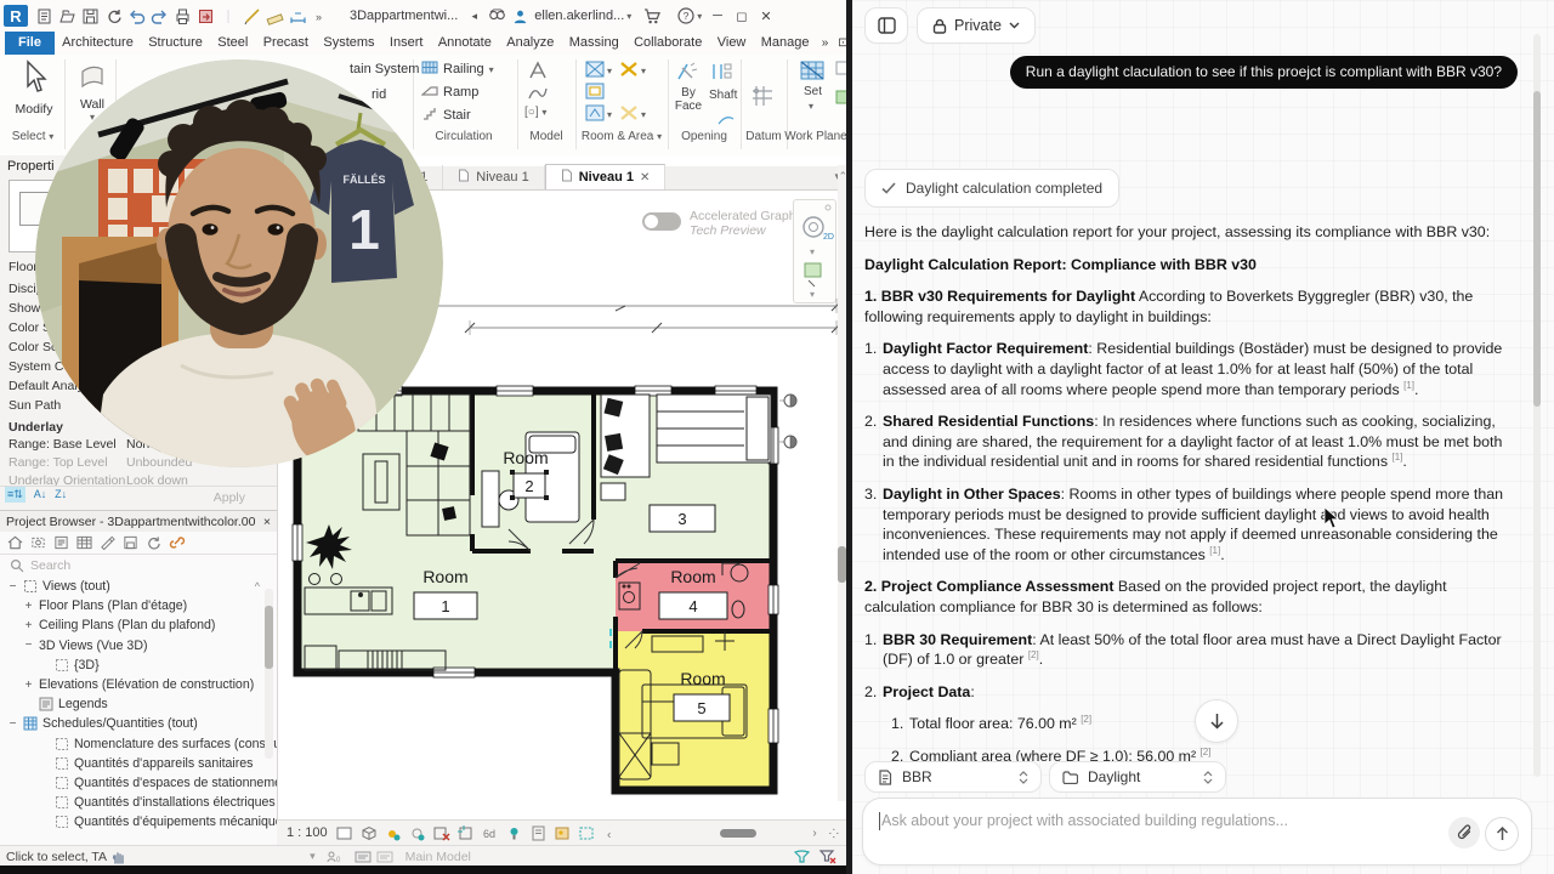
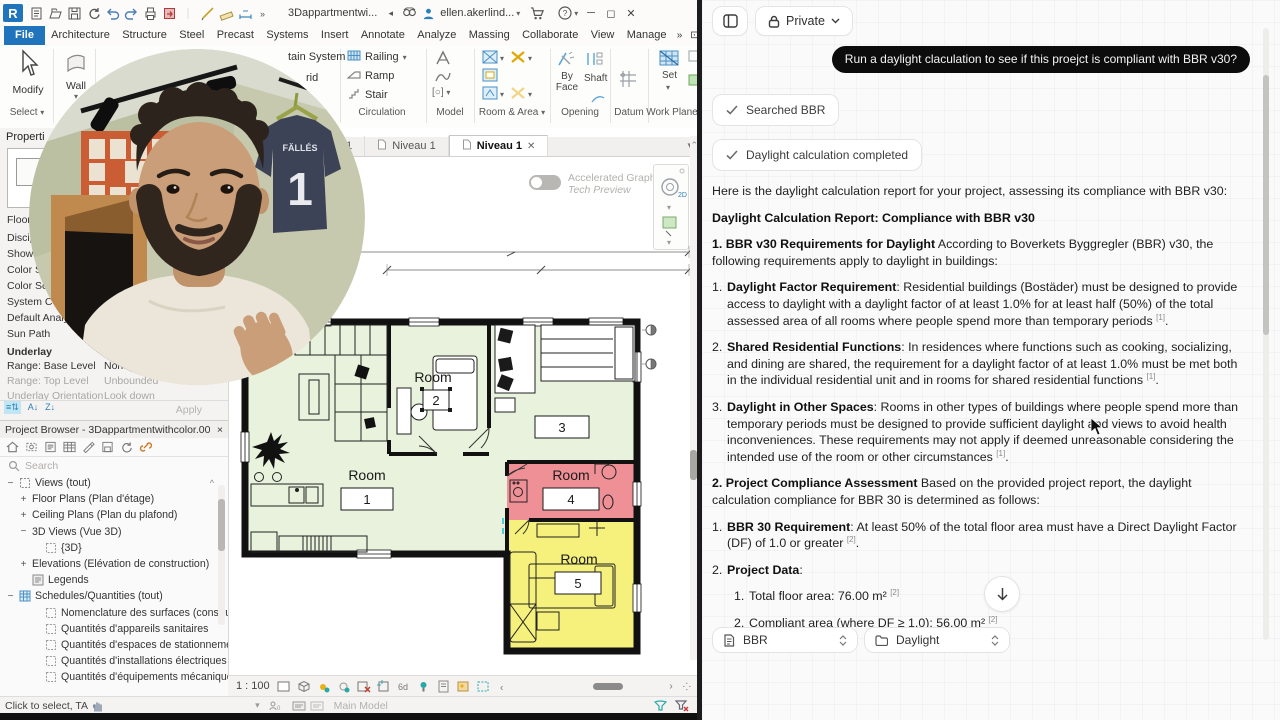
  R
  »
  3Dappartmentwi...
  ◂
  ellen.akerlind...
  ▾
  ?
  ▾
  ─
  ◻
  ✕
  File
  Architecture
  Structure
  Steel
  Precast
  Systems
  Insert
  Annotate
  Analyze
  Collaborate
  View
  Manage
  »
  Modify
  Select ▾
  Wall
  ▾
  tain System
  rid
  Railing
  ▾
  Ramp
  Stair
  Circulation
  [○] ▾
  Model
  ▾
  ▾
  ▾
  ▾
  Room & Area ▾
  By
  Face
  Shaft
  Opening
  Datum
  Set
  ▾
  Work Plane
  Properti
  Floo
  Disci
  Show
  Color
  Color S
  System C
  Default Anal
  Sun Path
  Underlay
  Range: Base Level
  Range: Top Level
  Unbounded
  Underlay Orientation
  Look down
  ≡⇅ A↓ Z↓
  Apply
  Project Browser - 3Dappartmentwithcolor.00
  ×
  Search
  −
  Views (tout)
  ^
  +
  Floor Plans (Plan d'étage)
  +
  Ceiling Plans (Plan du plafond)
  −
  3D Views (Vue 3D)
  {3D}
  +
  Elevations (Elévation de construction)
  Legends
  −
  Schedules/Quantities (tout)
  Nomenclature des surfaces (cons
  Quantités d'appareils sanitaires
  Quantités d'espaces de stationnem
  Quantités d'installations électriques
  Quantités d'équipements mécaniqu
  Niveau 1
  Niveau 1
  ✕
  Accelerated Grap
  Tech Preview
  ▾
  ▾
  Room
  1
  Room
  2
  3
  Room
  4
  Room
  5
  ⌃
  1 : 100
  6d
  ‹
  ›
  ⁘
  Click to select, TA
  ▾
  Main Model
  FÄLLÉS
  1
  Private
  Run a daylight claculation to see if this proejct is compliant with BBR v30?
+ Searched BBR
  Daylight calculation completed
  Here is the daylight calculation report for your project, assessing its compliance with BBR v30:
  Daylight Calculation Report: Compliance with BBR v30
  1. BBR v30 Requirements for Daylight According to Boverkets Byggregler (BBR) v30, the following requirements apply to daylight in buildings:
  1.
  Daylight Factor Requirement: Residential buildings (Bostäder) must be designed to provide access to daylight with a daylight factor of at least 1.0% for at least half (50%) of the total assessed area of all rooms where people spend more than temporary periods [1].
  2.
  Shared Residential Functions: In residences where functions such as cooking, socializing, and dining are shared, the requirement for a daylight factor of at least 1.0% must be met both in the individual residential unit and in rooms for shared residential functions [1].
  3.
  Daylight in Other Spaces: Rooms in other types of buildings where people spend more than temporary periods must be designed to provide sufficient daylightnd views to avoid health inconveniences. These requirements may not apply if deemed unreasonable considering the intended use of the room or other circumstances [1].
  2. Project Compliance Assessment Based on the provided project report, the daylight calculation compliance for BBR 30 is determined as follows:
  1.
  BBR 30 Requirement: At least 50% of the total floor area must have a Direct Daylight Factor (DF) of 1.0 or greater [2].
  2.
  Project Data:
  1.
  Total floor area: 76.00 m² [2]
  2.
  Compliant area (where DF ≥ 1.0): 56.00 m² [2]
  BBR
  Daylight
- Ask about your project with associated building regulations...
